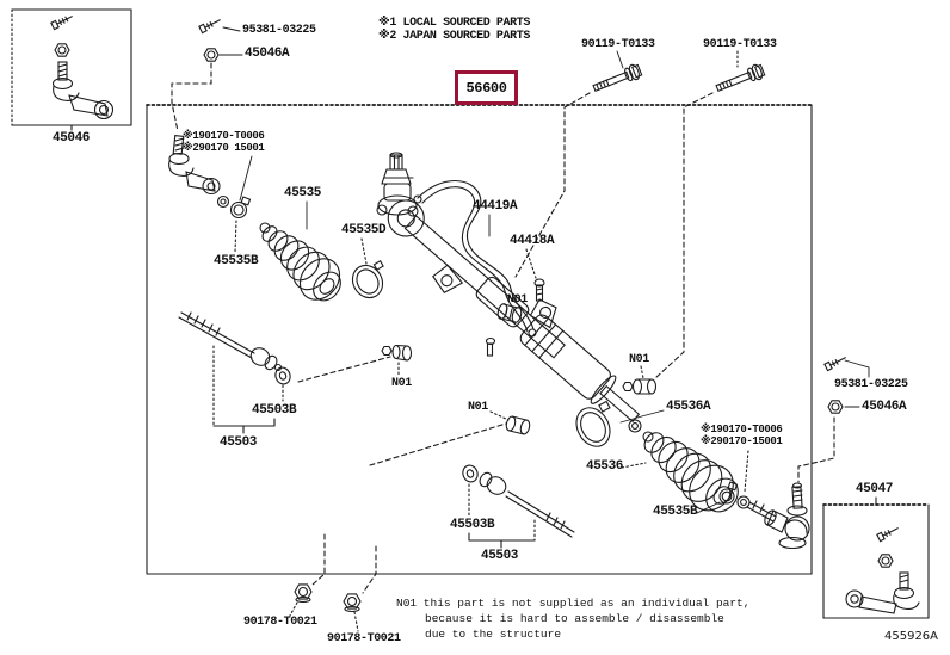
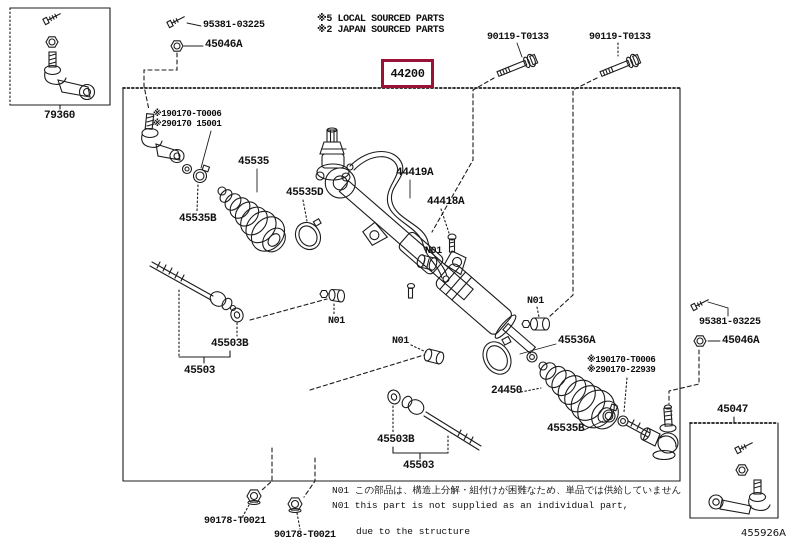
- 56600
+ 44200
- ※1 LOCAL SOURCED PARTS
+ ※5 LOCAL SOURCED PARTS
  ※2 JAPAN SOURCED PARTS
  95381-03225
  45046A
- 45046
+ 79360
  90119-T0133
  90119-T0133
  ※190170-T0006
  ※290170 15001
  45535
  45535B
  45535D
  44419A
  44418A
  N01
  N01
  N01
  N01
  45503B
  45503
  45503B
  45503
  45536A
- 45536
+ 24450
  45535B
  ※190170-T0006
- ※290170-15001
+ ※290170-22939
  95381-03225
  45046A
  45047
  90178-T0021
  90178-T0021
+ N01 この部品は、構造上分解・組付けが困難なため、単品では供給していません
  N01 this part is not supplied as an individual part,
- because it is hard to assemble / disassemble
  due to the structure
  455926A
